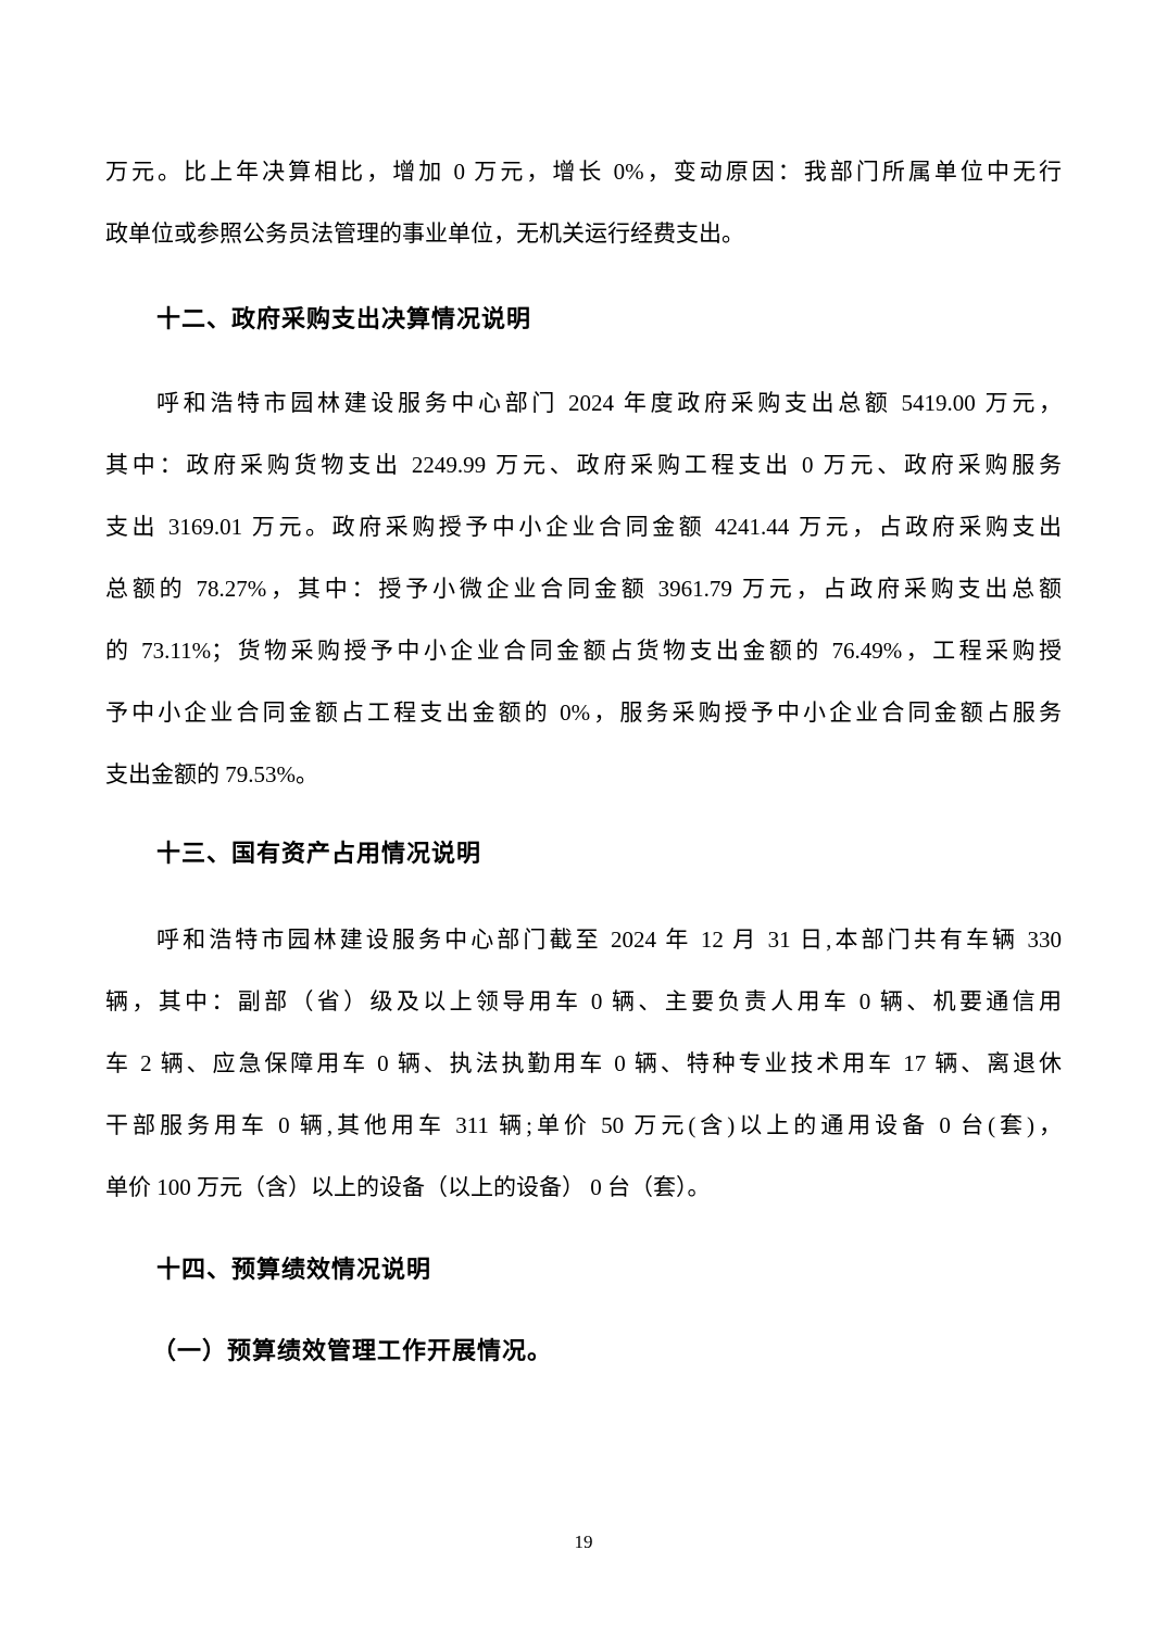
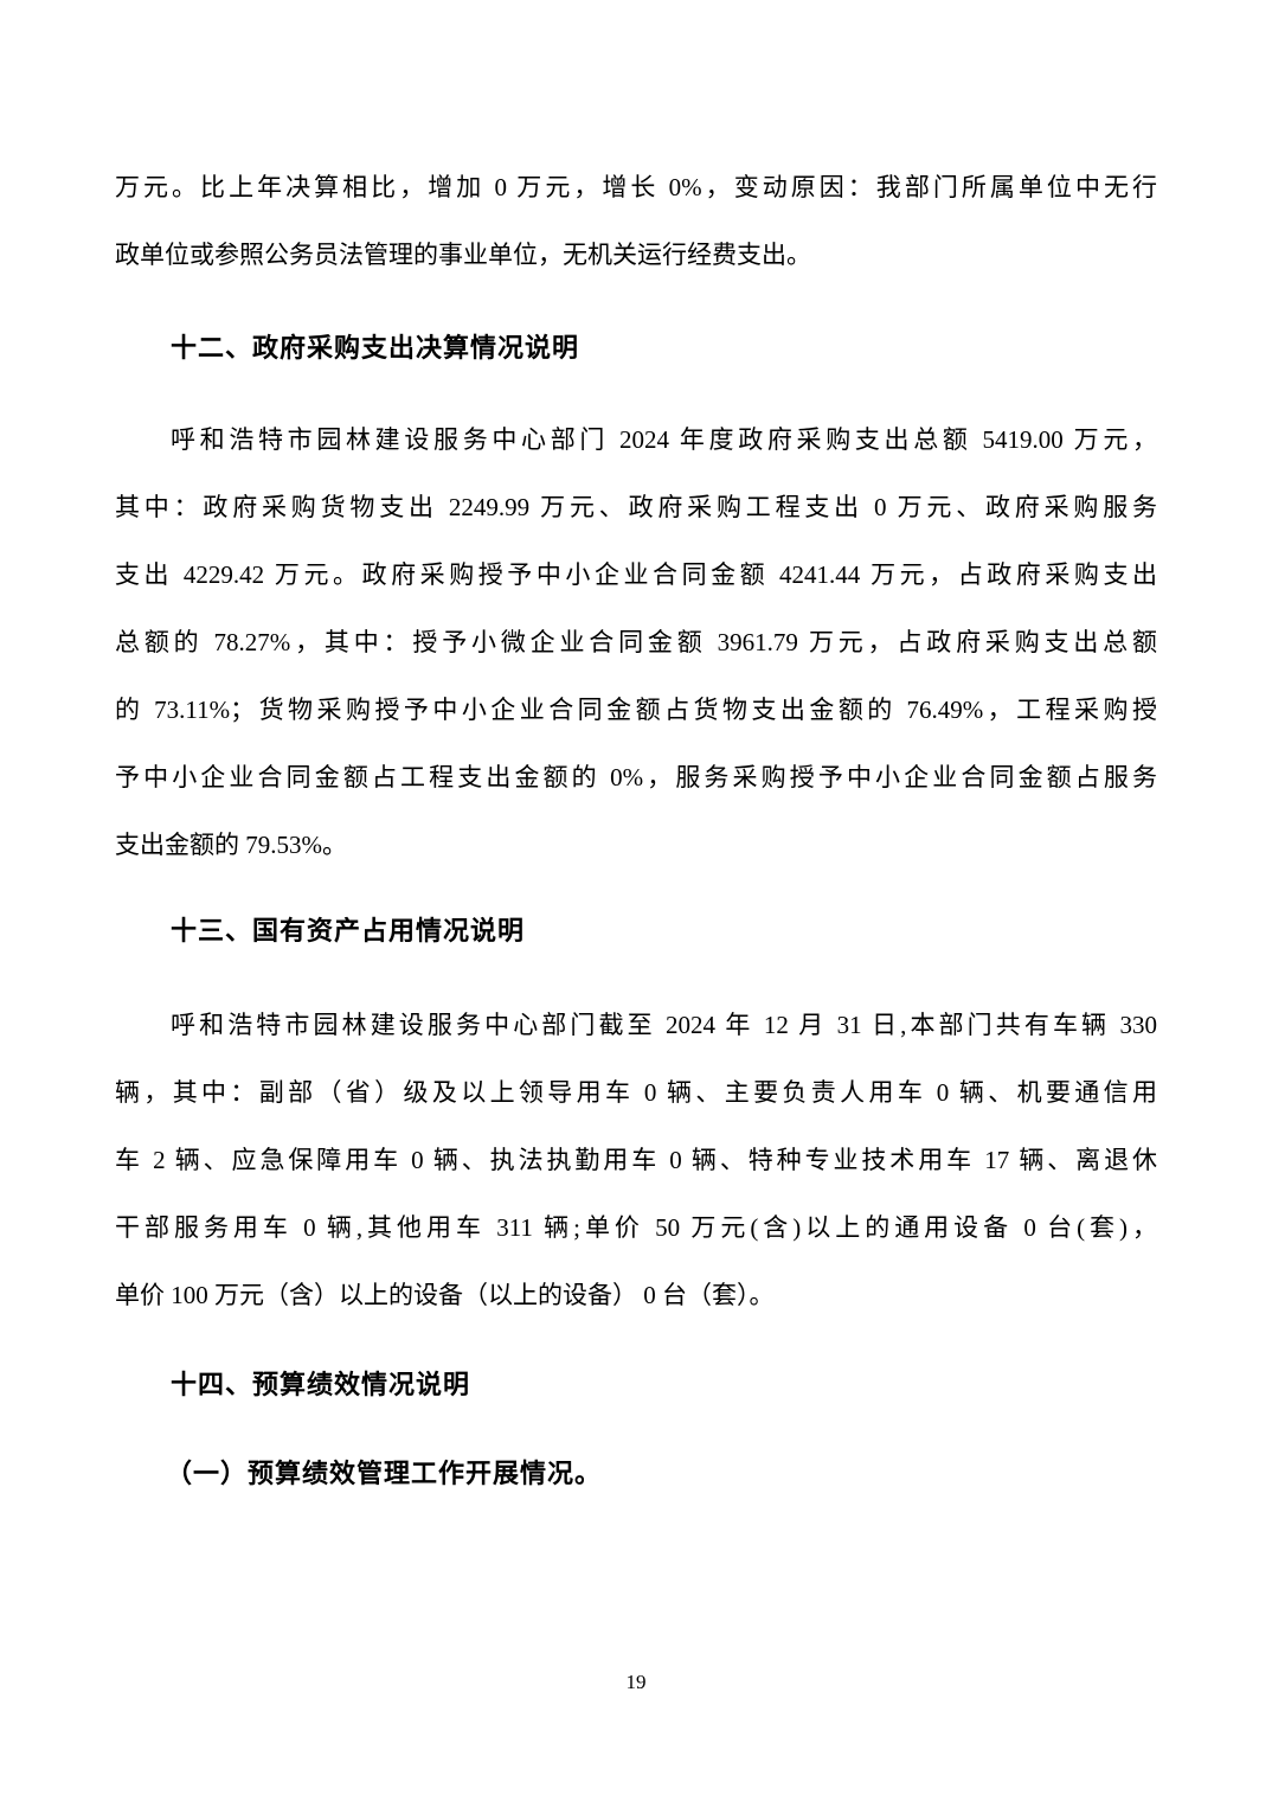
  万元。比上年决算相比，增加 0 万元，增长 0%，变动原因：我部门所属单位中无行
  政单位或参照公务员法管理的事业单位，无机关运行经费支出。
  十二、政府采购支出决算情况说明
  呼和浩特市园林建设服务中心部门 2024 年度政府采购支出总额 5419.00 万元，
  其中：政府采购货物支出 2249.99 万元、政府采购工程支出 0 万元、政府采购服务
- 支出 3169.01 万元。政府采购授予中小企业合同金额 4241.44 万元，占政府采购支出
+ 支出 4229.42 万元。政府采购授予中小企业合同金额 4241.44 万元，占政府采购支出
  总额的 78.27%，其中：授予小微企业合同金额 3961.79 万元，占政府采购支出总额
  的 73.11%；货物采购授予中小企业合同金额占货物支出金额的 76.49%，工程采购授
  予中小企业合同金额占工程支出金额的 0%，服务采购授予中小企业合同金额占服务
  支出金额的 79.53%。
  十三、国有资产占用情况说明
  呼和浩特市园林建设服务中心部门截至 2024 年 12 月 31 日,本部门共有车辆 330
  辆，其中：副部（省）级及以上领导用车 0 辆、主要负责人用车 0 辆、机要通信用
  车 2 辆、应急保障用车 0 辆、执法执勤用车 0 辆、特种专业技术用车 17 辆、离退休
  干部服务用车 0 辆,其他用车 311 辆;单价 50 万元(含)以上的通用设备 0 台(套)，
  单价 100 万元（含）以上的设备（以上的设备） 0 台（套）。
  十四、预算绩效情况说明
  （一）预算绩效管理工作开展情况。
  19
